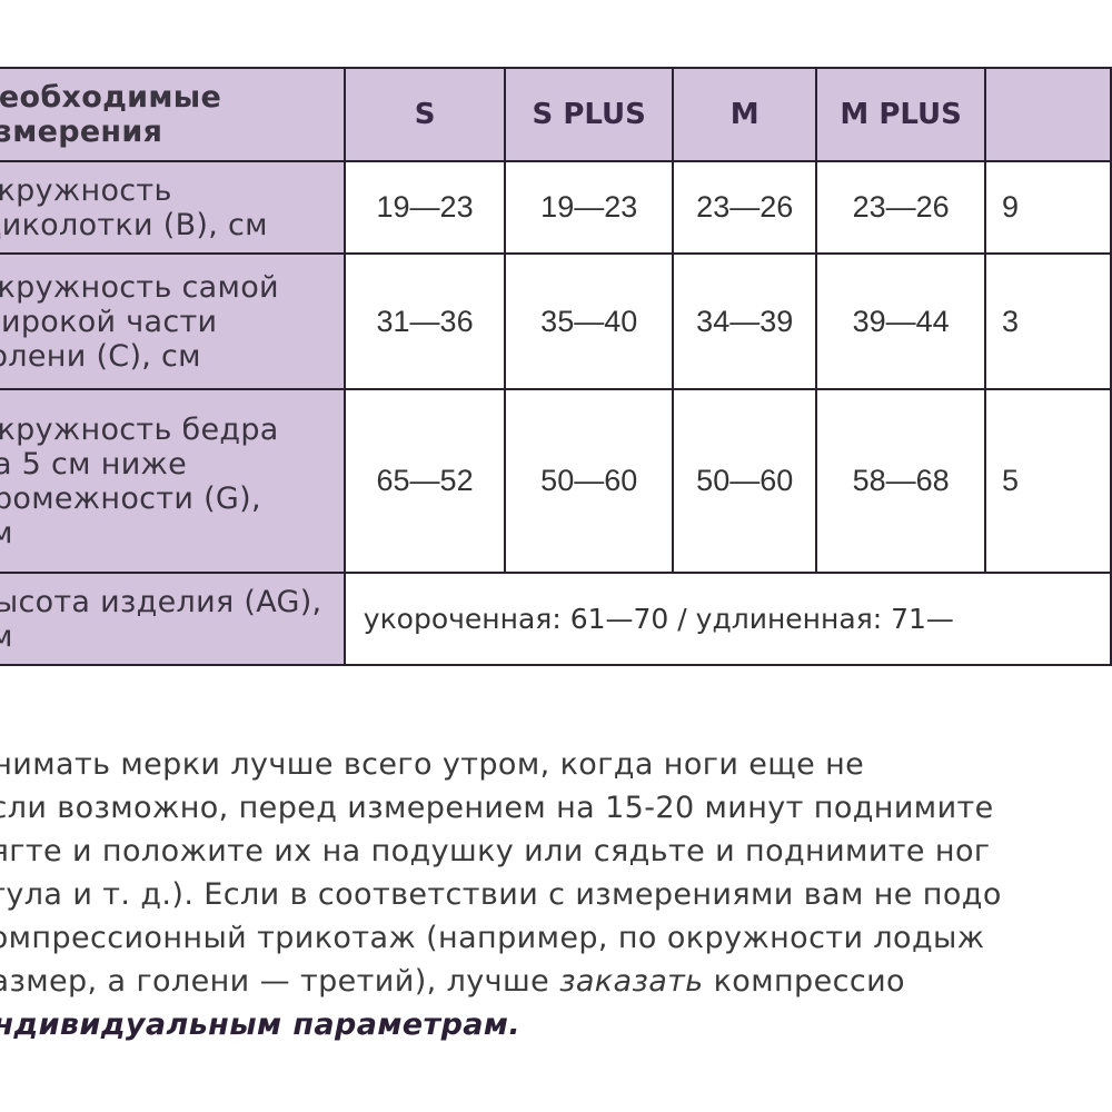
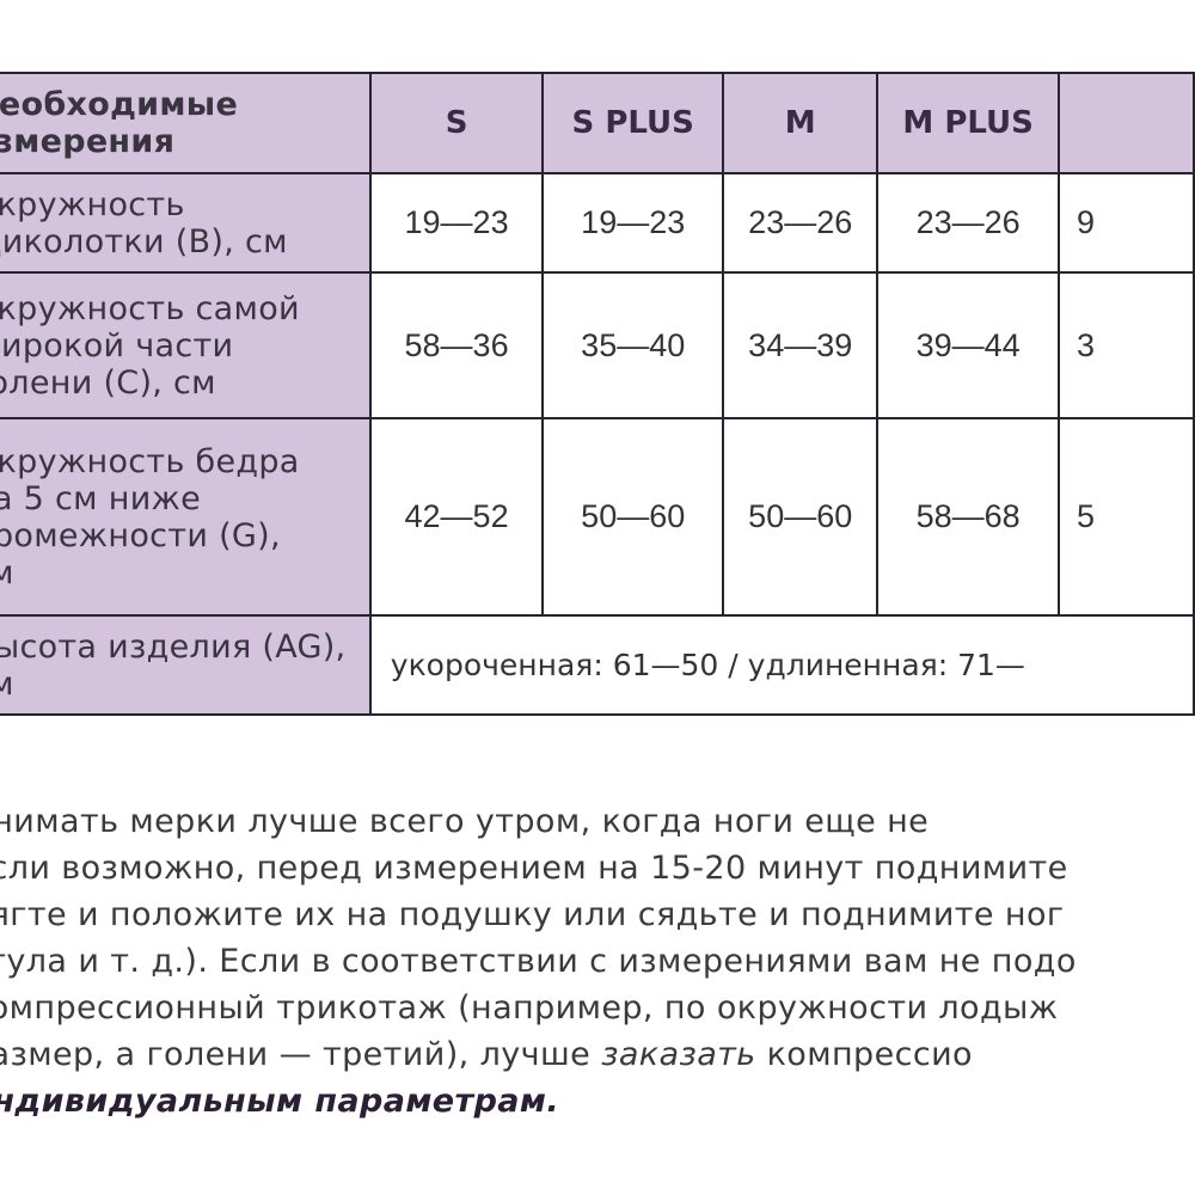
  еобходимые змерения	S	S PLUS	M	M PLUS
  кружность иколотки (B), см	19—23	19—23	23—26	23—26	9
- кружность самой ирокой части лени (C), см	31—36	35—40	34—39	39—44	3
+ кружность самой ирокой части лени (C), см	58—36	35—40	34—39	39—44	3
- кружность бедра а 5 см ниже ромежности (G), м	65—52	50—60	50—60	58—68	5
+ кружность бедра а 5 см ниже ромежности (G), м	42—52	50—60	50—60	58—68	5
- ысота изделия (AG), м	укороченная: 61—70 / удлиненная: 71—
+ ысота изделия (AG), м	укороченная: 61—50 / удлиненная: 71—
  нимать мерки лучше всего утром, когда ноги еще не
  ли возможно, перед измерением на 15-20 минут поднимите
  гте и положите их на подушку или сядьте и поднимите ног
  ула и т. д.). Если в соответствии с измерениями вам не подо
  мпрессионный трикотаж (например, по окружности лодыж
  азмер, а голени — третий), лучше заказать компрессио
  ндивидуальным параметрам.
